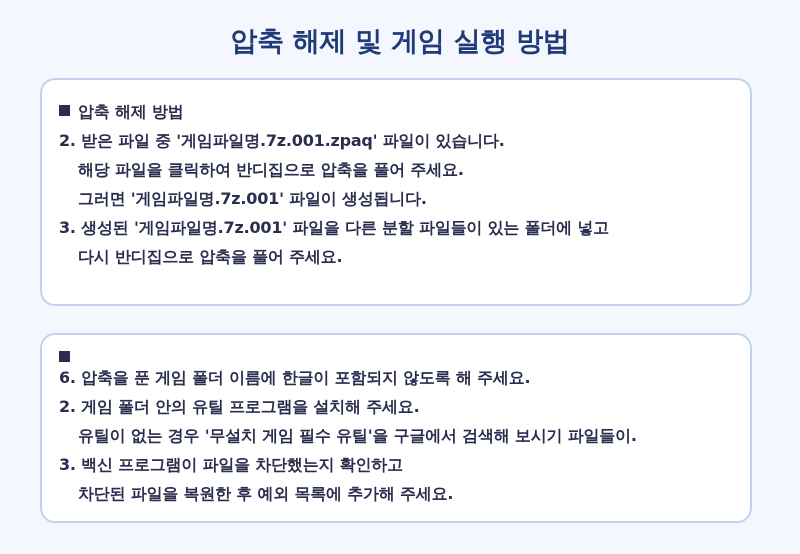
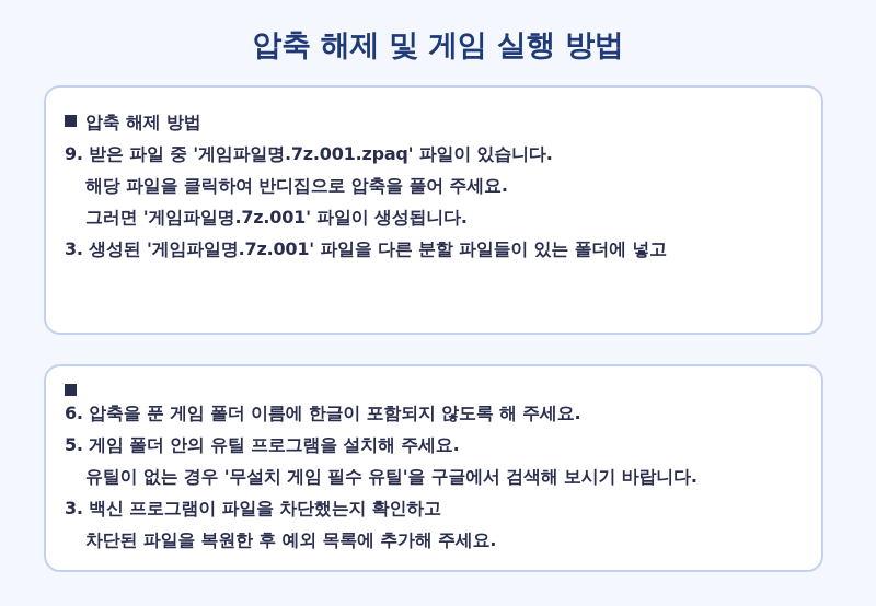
  압축 해제 및 게임 실행 방법
  압축 해제 방법
- 2. 받은 파일 중 '게임파일명.7z.001.zpaq' 파일이 있습니다.
+ 9. 받은 파일 중 '게임파일명.7z.001.zpaq' 파일이 있습니다.
  해당 파일을 클릭하여 반디집으로 압축을 풀어 주세요.
  그러면 '게임파일명.7z.001' 파일이 생성됩니다.
  3. 생성된 '게임파일명.7z.001' 파일을 다른 분할 파일들이 있는 폴더에 넣고
- 다시 반디집으로 압축을 풀어 주세요.
  6. 압축을 푼 게임 폴더 이름에 한글이 포함되지 않도록 해 주세요.
- 2. 게임 폴더 안의 유틸 프로그램을 설치해 주세요.
+ 5. 게임 폴더 안의 유틸 프로그램을 설치해 주세요.
- 유틸이 없는 경우 '무설치 게임 필수 유틸'을 구글에서 검색해 보시기 파일들이.
+ 유틸이 없는 경우 '무설치 게임 필수 유틸'을 구글에서 검색해 보시기 바랍니다.
  3. 백신 프로그램이 파일을 차단했는지 확인하고
  차단된 파일을 복원한 후 예외 목록에 추가해 주세요.
